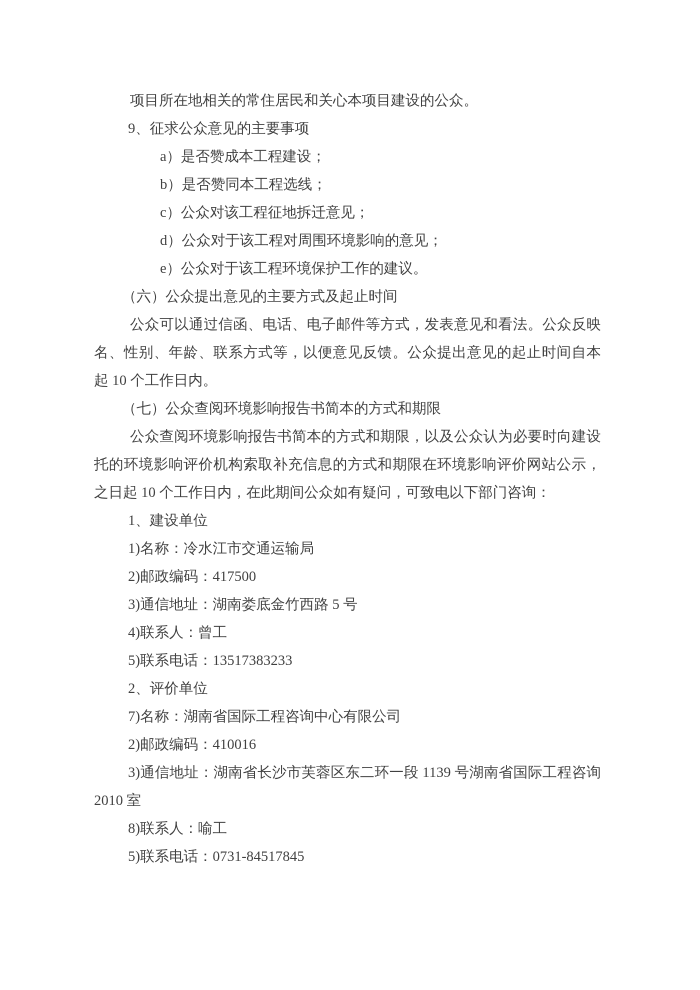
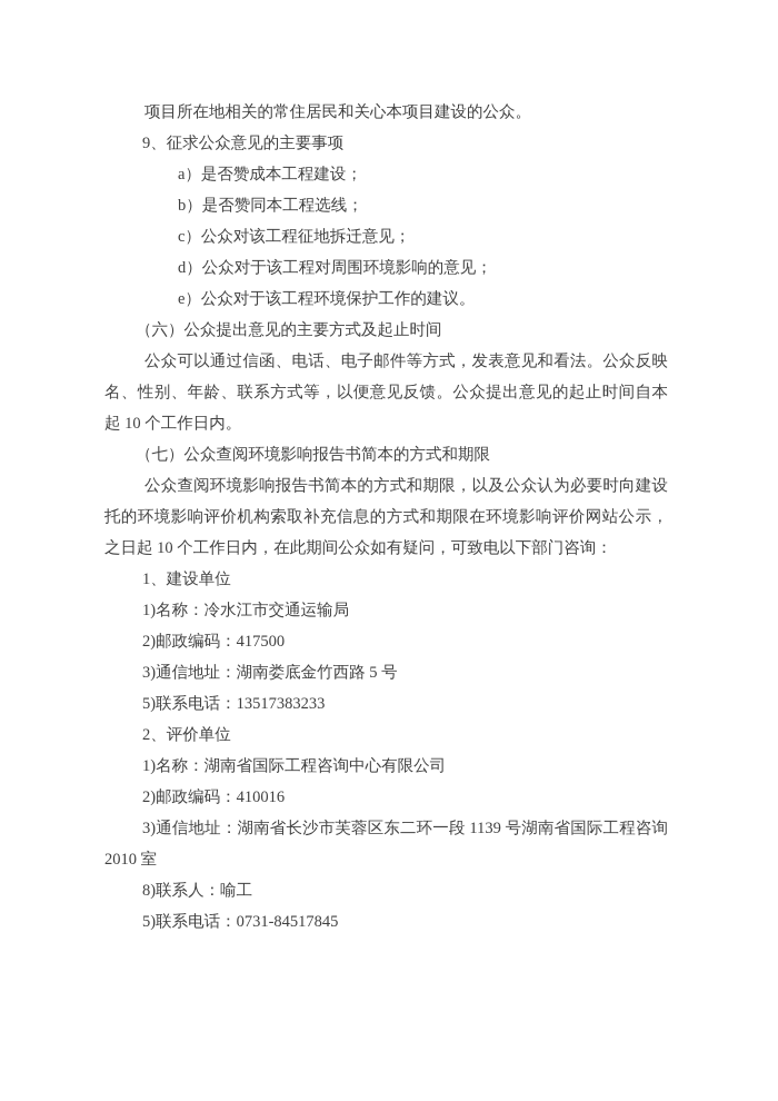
  项目所在地相关的常住居民和关心本项目建设的公众。
  9、征求公众意见的主要事项
  a）是否赞成本工程建设；
  b）是否赞同本工程选线；
  c）公众对该工程征地拆迁意见；
  d）公众对于该工程对周围环境影响的意见；
  e）公众对于该工程环境保护工作的建议。
  （六）公众提出意见的主要方式及起止时间
  公众可以通过信函、电话、电子邮件等方式，发表意见和看法。公众反映
  名、性别、年龄、联系方式等，以便意见反馈。公众提出意见的起止时间自本
  起 10 个工作日内。
  （七）公众查阅环境影响报告书简本的方式和期限
  公众查阅环境影响报告书简本的方式和期限，以及公众认为必要时向建设
  托的环境影响评价机构索取补充信息的方式和期限在环境影响评价网站公示，
  之日起 10 个工作日内，在此期间公众如有疑问，可致电以下部门咨询：
  1、建设单位
  1)名称：冷水江市交通运输局
  2)邮政编码：417500
  3)通信地址：湖南娄底金竹西路 5 号
- 4)联系人：曾工
  5)联系电话：13517383233
  2、评价单位
- 7)名称：湖南省国际工程咨询中心有限公司
+ 1)名称：湖南省国际工程咨询中心有限公司
  2)邮政编码：410016
  3)通信地址：湖南省长沙市芙蓉区东二环一段 1139 号湖南省国际工程咨询
  2010 室
  8)联系人：喻工
  5)联系电话：0731-84517845
